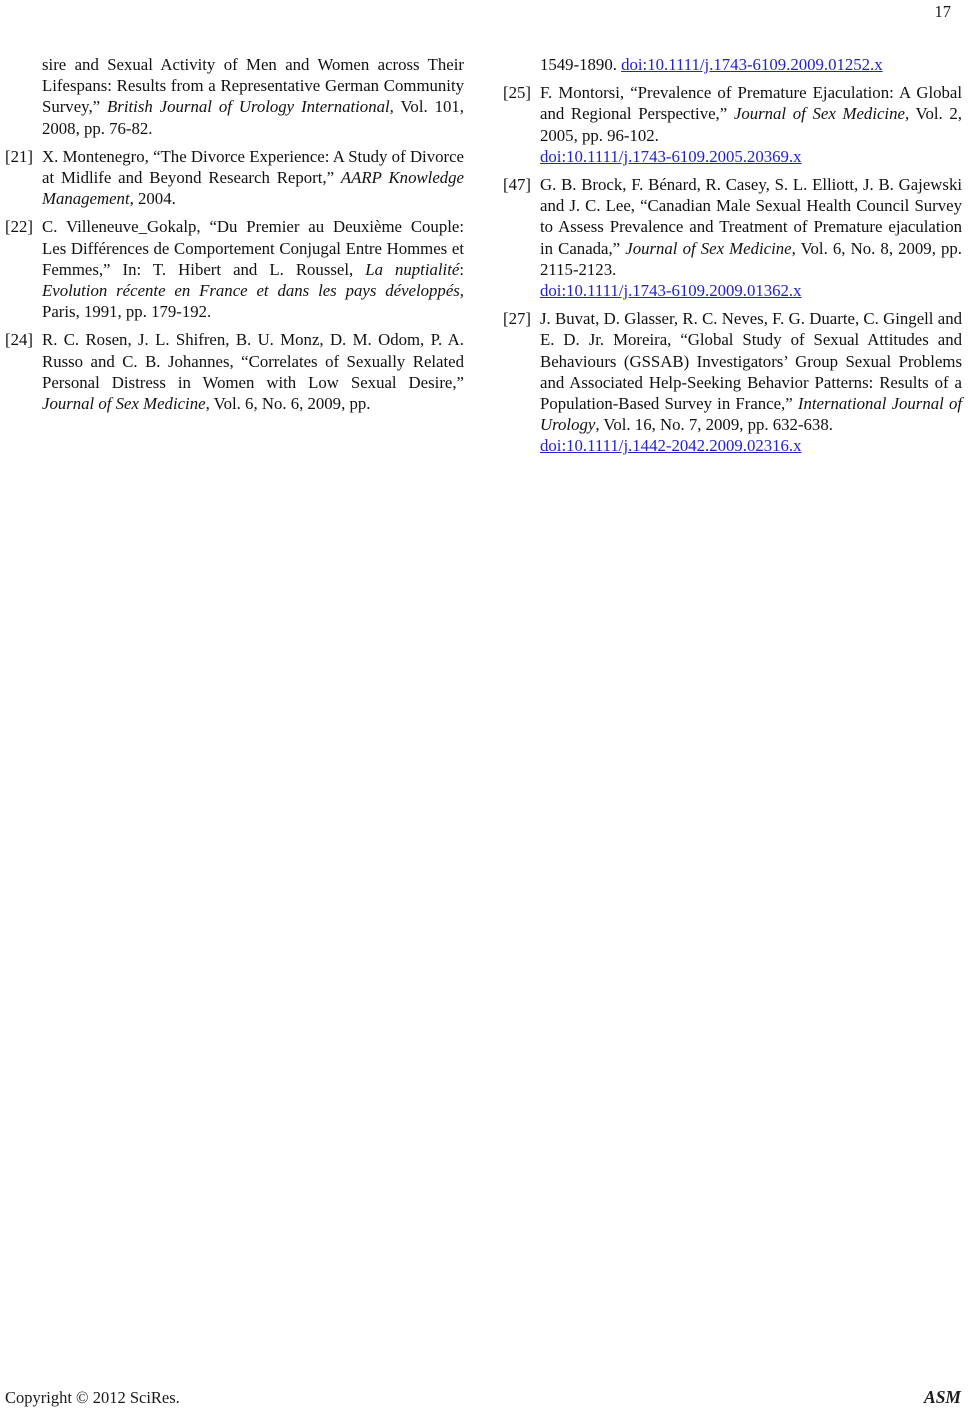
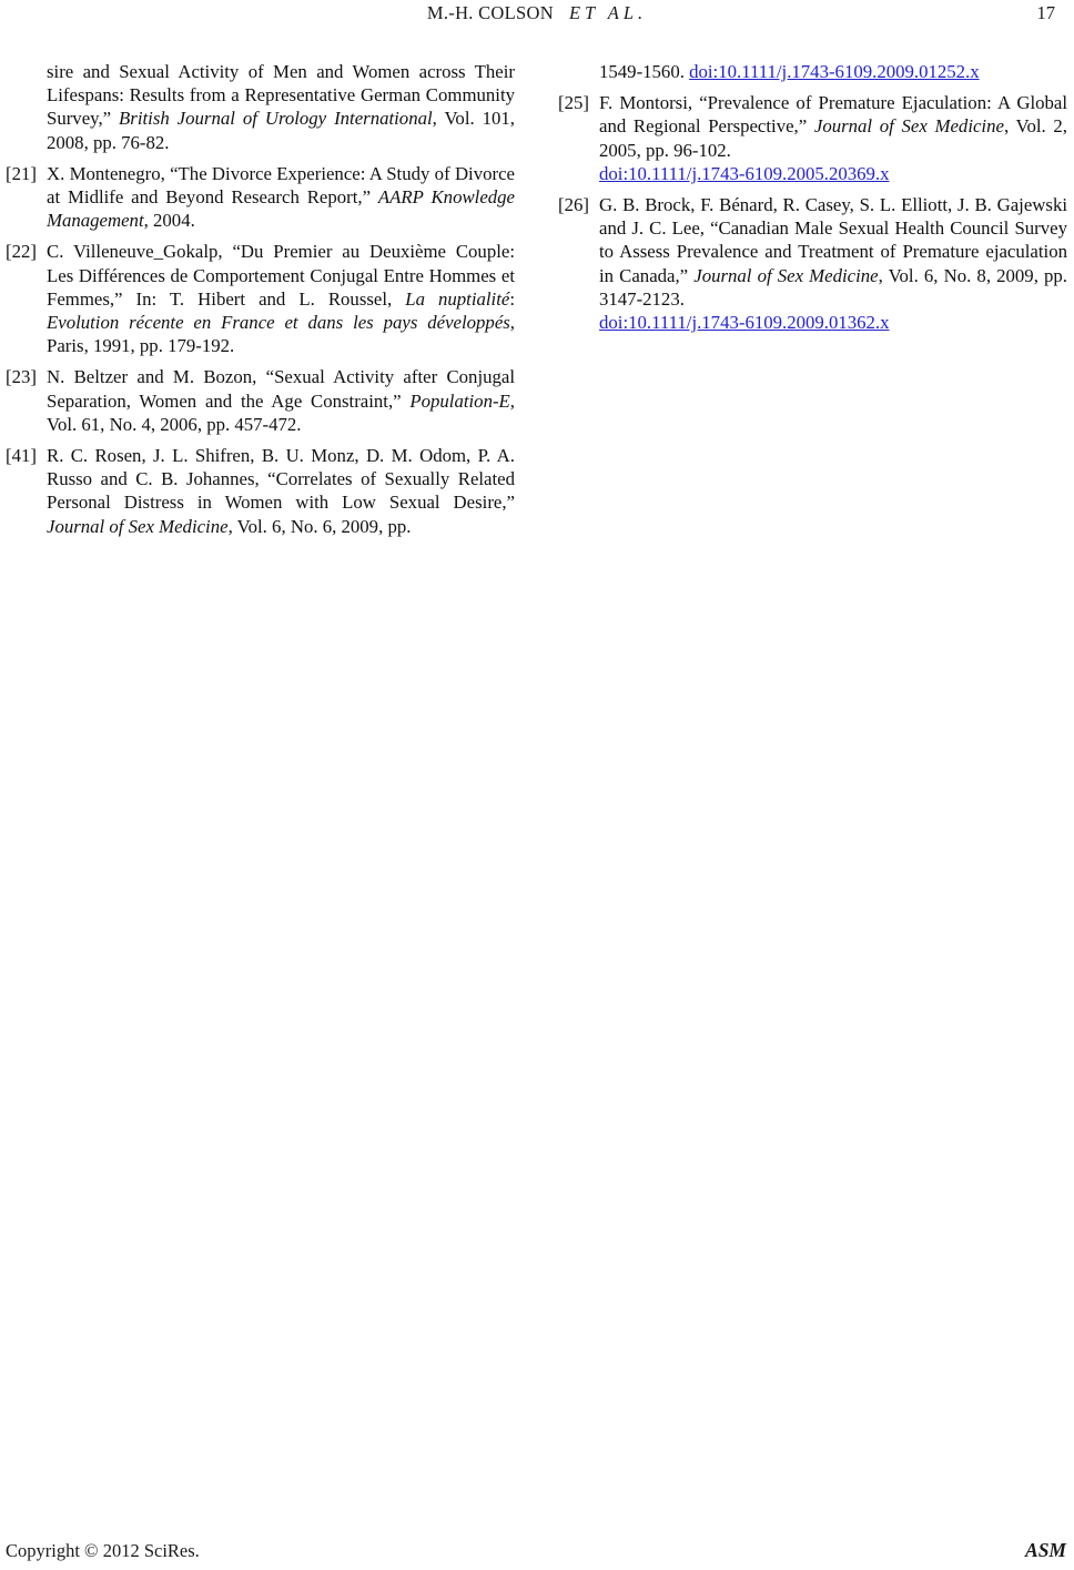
+ M.-H. COLSON ET AL.
  17
  sire and Sexual Activity of Men and Women across Their Lifespans: Results from a Representative German Com­munity Survey,” British Journal of Urology International, Vol. 101, 2008, pp. 76-82.
  [21]
  X. Montenegro, “The Divorce Experience: A Study of Divorce at Midlife and Beyond Research Report,” AARP Knowledge Management, 2004.
  [22]
  C. Villeneuve_Gokalp, “Du Premier au Deuxième Couple: Les Différences de Comportement Conjugal Entre Hommes et Femmes,” In: T. Hibert and L. Roussel, La nuptialité: Evolution récente en France et dans les pays développés, Paris, 1991, pp. 179-192.
+ [23]
+ N. Beltzer and M. Bozon, “Sexual Activity after Conjugal Separation, Women and the Age Constraint,” Popula­tion-E, Vol. 61, No. 4, 2006, pp. 457-472.
- [24]
+ [41]
  R. C. Rosen, J. L. Shifren, B. U. Monz, D. M. Odom, P. A. Russo and C. B. Johannes, “Correlates of Sexually Related Personal Distress in Women with Low Sexual Desire,” Journal of Sex Medicine, Vol. 6, No. 6, 2009, pp.
- 1549-1890. doi:10.1111/j.1743-6109.2009.01252.x
+ 1549-1560. doi:10.1111/j.1743-6109.2009.01252.x
  [25]
  F. Montorsi, “Prevalence of Premature Ejaculation: A Global and Regional Perspective,” Journal of Sex Medi­cine, Vol. 2, 2005, pp. 96-102.
  doi:10.1111/j.1743-6109.2005.20369.x
- [47]
+ [26]
- G. B. Brock, F. Bénard, R. Casey, S. L. Elliott, J. B. Ga­jewski and J. C. Lee, “Canadian Male Sexual Health Council Survey to Assess Prevalence and Treatment of Premature ejaculation in Canada,” Journal of Sex Medi­cine, Vol. 6, No. 8, 2009, pp. 2115-2123.
+ G. B. Brock, F. Bénard, R. Casey, S. L. Elliott, J. B. Ga­jewski and J. C. Lee, “Canadian Male Sexual Health Council Survey to Assess Prevalence and Treatment of Premature ejaculation in Canada,” Journal of Sex Medi­cine, Vol. 6, No. 8, 2009, pp. 3147-2123.
  doi:10.1111/j.1743-6109.2009.01362.x
- [27]
- J. Buvat, D. Glasser, R. C. Neves, F. G. Duarte, C. Gingell and E. D. Jr. Moreira, “Global Study of Sexual Attitudes and Behaviours (GSSAB) Investigators’ Group Sexual Problems and Associated Help-Seeking Behavior Patterns: Results of a Population-Based Survey in France,” International Journal of Urology, Vol. 16, No. 7, 2009, pp. 632-638.
- doi:10.1111/j.1442-2042.2009.02316.x
  Copyright © 2012 SciRes.
  ASM
